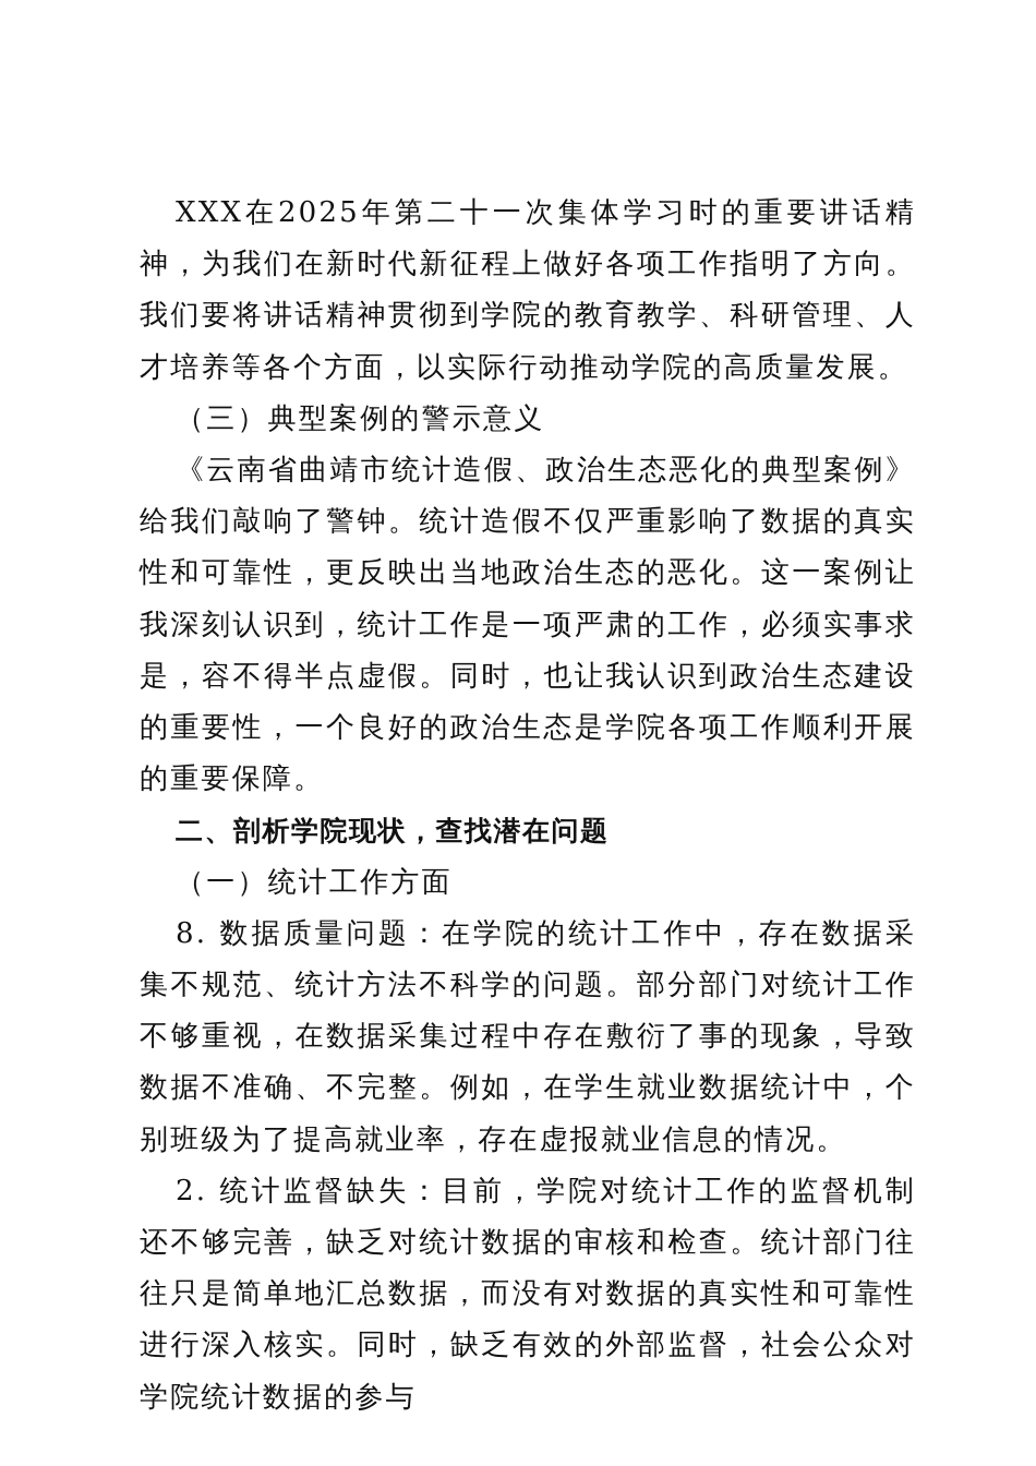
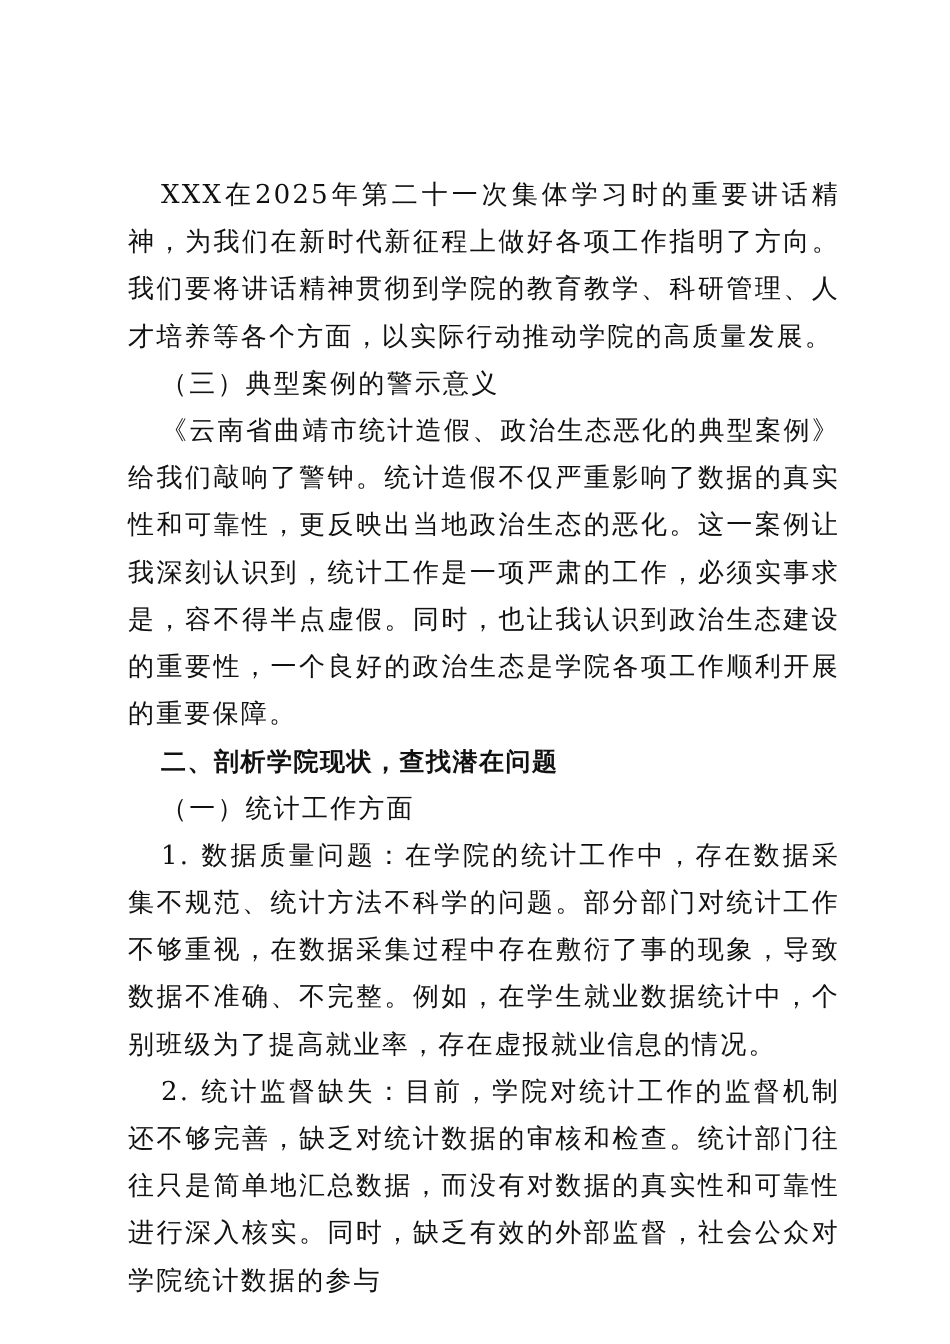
  XXX在2025年第二十一次集体学习时的重要讲话精神，为我们在新时代新征程上做好各项工作指明了方向。我们要将讲话精神贯彻到学院的教育教学、科研管理、人才培养等各个方面，以实际行动推动学院的高质量发展。
  （三）典型案例的警示意义
  《云南省曲靖市统计造假、政治生态恶化的典型案例》给我们敲响了警钟。统计造假不仅严重影响了数据的真实性和可靠性，更反映出当地政治生态的恶化。这一案例让我深刻认识到，统计工作是一项严肃的工作，必须实事求是，容不得半点虚假。同时，也让我认识到政治生态建设的重要性，一个良好的政治生态是学院各项工作顺利开展的重要保障。
  二、剖析学院现状，查找潜在问题
  （一）统计工作方面
- 8. 数据质量问题：在学院的统计工作中，存在数据采集不规范、统计方法不科学的问题。部分部门对统计工作不够重视，在数据采集过程中存在敷衍了事的现象，导致数据不准确、不完整。例如，在学生就业数据统计中，个别班级为了提高就业率，存在虚报就业信息的情况。
+ 1. 数据质量问题：在学院的统计工作中，存在数据采集不规范、统计方法不科学的问题。部分部门对统计工作不够重视，在数据采集过程中存在敷衍了事的现象，导致数据不准确、不完整。例如，在学生就业数据统计中，个别班级为了提高就业率，存在虚报就业信息的情况。
  2. 统计监督缺失：目前，学院对统计工作的监督机制还不够完善，缺乏对统计数据的审核和检查。统计部门往往只是简单地汇总数据，而没有对数据的真实性和可靠性进行深入核实。同时，缺乏有效的外部监督，社会公众对学院统计数据的参与
